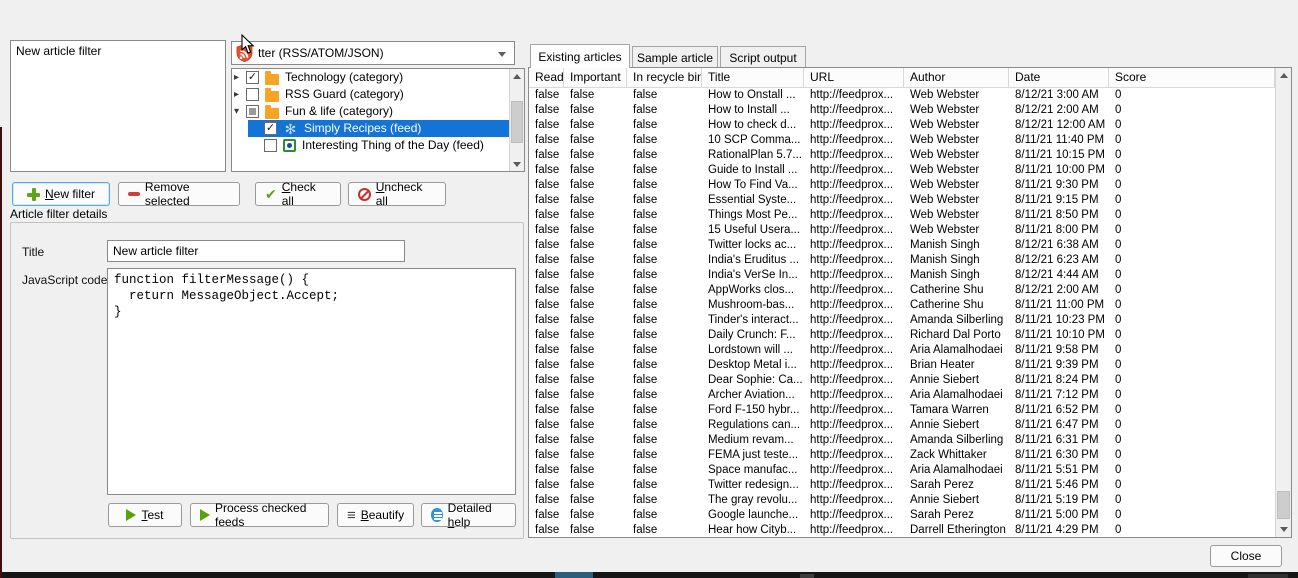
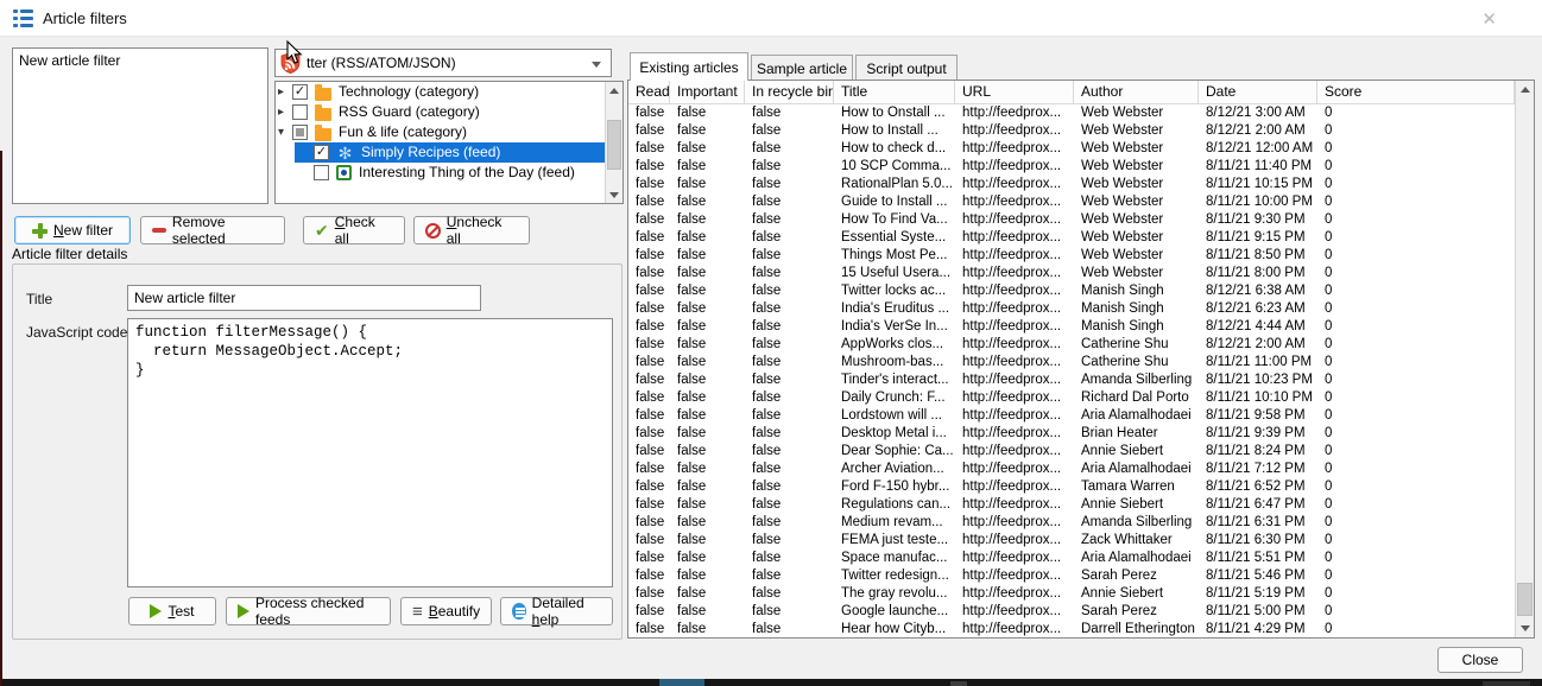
+ Article filters
+ ✕
  New article filter
  tter (RSS/ATOM/JSON)
  ▸
  ✓
  Technology (category)
  ▸
  RSS Guard (category)
  ▾
  Fun & life (category)
  ✓
  ✻
  Simply Recipes (feed)
  Interesting Thing of the Day (feed)
  New filter
  Remove selected
  ✔
  Check all
  Uncheck all
  Article filter details
  Title
  New article filter
  JavaScript code
  function filterMessage() {
  return MessageObject.Accept;
  }
  Test
  Process checked feeds
  ≡
  Beautify
  Detailed help
  Existing articles
  Sample article
  Script output
  Read
  Important
  In recycle bin
  Title
  URL
  Author
  Date
  Score
  false
  false
  false
  How to Onstall ...
  http://feedprox...
  Web Webster
  8/12/21 3:00 AM
  0
  false
  false
  false
  How to Install ...
  http://feedprox...
  Web Webster
  8/12/21 2:00 AM
  0
  false
  false
  false
  How to check d...
  http://feedprox...
  Web Webster
  8/12/21 12:00 AM
  0
  false
  false
  false
  10 SCP Comma...
  http://feedprox...
  Web Webster
  8/11/21 11:40 PM
  0
  false
  false
  false
- RationalPlan 5.7...
+ RationalPlan 5.0...
  http://feedprox...
  Web Webster
  8/11/21 10:15 PM
  0
  false
  false
  false
  Guide to Install ...
  http://feedprox...
  Web Webster
  8/11/21 10:00 PM
  0
  false
  false
  false
  How To Find Va...
  http://feedprox...
  Web Webster
  8/11/21 9:30 PM
  0
  false
  false
  false
  Essential Syste...
  http://feedprox...
  Web Webster
  8/11/21 9:15 PM
  0
  false
  false
  false
  Things Most Pe...
  http://feedprox...
  Web Webster
  8/11/21 8:50 PM
  0
  false
  false
  false
  15 Useful Usera...
  http://feedprox...
  Web Webster
  8/11/21 8:00 PM
  0
  false
  false
  false
  Twitter locks ac...
  http://feedprox...
  Manish Singh
  8/12/21 6:38 AM
  0
  false
  false
  false
  India's Eruditus ...
  http://feedprox...
  Manish Singh
  8/12/21 6:23 AM
  0
  false
  false
  false
  India's VerSe In...
  http://feedprox...
  Manish Singh
  8/12/21 4:44 AM
  0
  false
  false
  false
  AppWorks clos...
  http://feedprox...
  Catherine Shu
  8/12/21 2:00 AM
  0
  false
  false
  false
  Mushroom-bas...
  http://feedprox...
  Catherine Shu
  8/11/21 11:00 PM
  0
  false
  false
  false
  Tinder's interact...
  http://feedprox...
  Amanda Silberling
  8/11/21 10:23 PM
  0
  false
  false
  false
  Daily Crunch: F...
  http://feedprox...
  Richard Dal Porto
  8/11/21 10:10 PM
  0
  false
  false
  false
  Lordstown will ...
  http://feedprox...
  Aria Alamalhodaei
  8/11/21 9:58 PM
  0
  false
  false
  false
  Desktop Metal i...
  http://feedprox...
  Brian Heater
  8/11/21 9:39 PM
  0
  false
  false
  false
  Dear Sophie: Ca...
  http://feedprox...
  Annie Siebert
  8/11/21 8:24 PM
  0
  false
  false
  false
  Archer Aviation...
  http://feedprox...
  Aria Alamalhodaei
  8/11/21 7:12 PM
  0
  false
  false
  false
  Ford F-150 hybr...
  http://feedprox...
  Tamara Warren
  8/11/21 6:52 PM
  0
  false
  false
  false
  Regulations can...
  http://feedprox...
  Annie Siebert
  8/11/21 6:47 PM
  0
  false
  false
  false
  Medium revam...
  http://feedprox...
  Amanda Silberling
  8/11/21 6:31 PM
  0
  false
  false
  false
  FEMA just teste...
  http://feedprox...
  Zack Whittaker
  8/11/21 6:30 PM
  0
  false
  false
  false
  Space manufac...
  http://feedprox...
  Aria Alamalhodaei
  8/11/21 5:51 PM
  0
  false
  false
  false
  Twitter redesign...
  http://feedprox...
  Sarah Perez
  8/11/21 5:46 PM
  0
  false
  false
  false
  The gray revolu...
  http://feedprox...
  Annie Siebert
  8/11/21 5:19 PM
  0
  false
  false
  false
  Google launche...
  http://feedprox...
  Sarah Perez
  8/11/21 5:00 PM
  0
  false
  false
  false
  Hear how Cityb...
  http://feedprox...
  Darrell Etherington
  8/11/21 4:29 PM
  0
  Close
